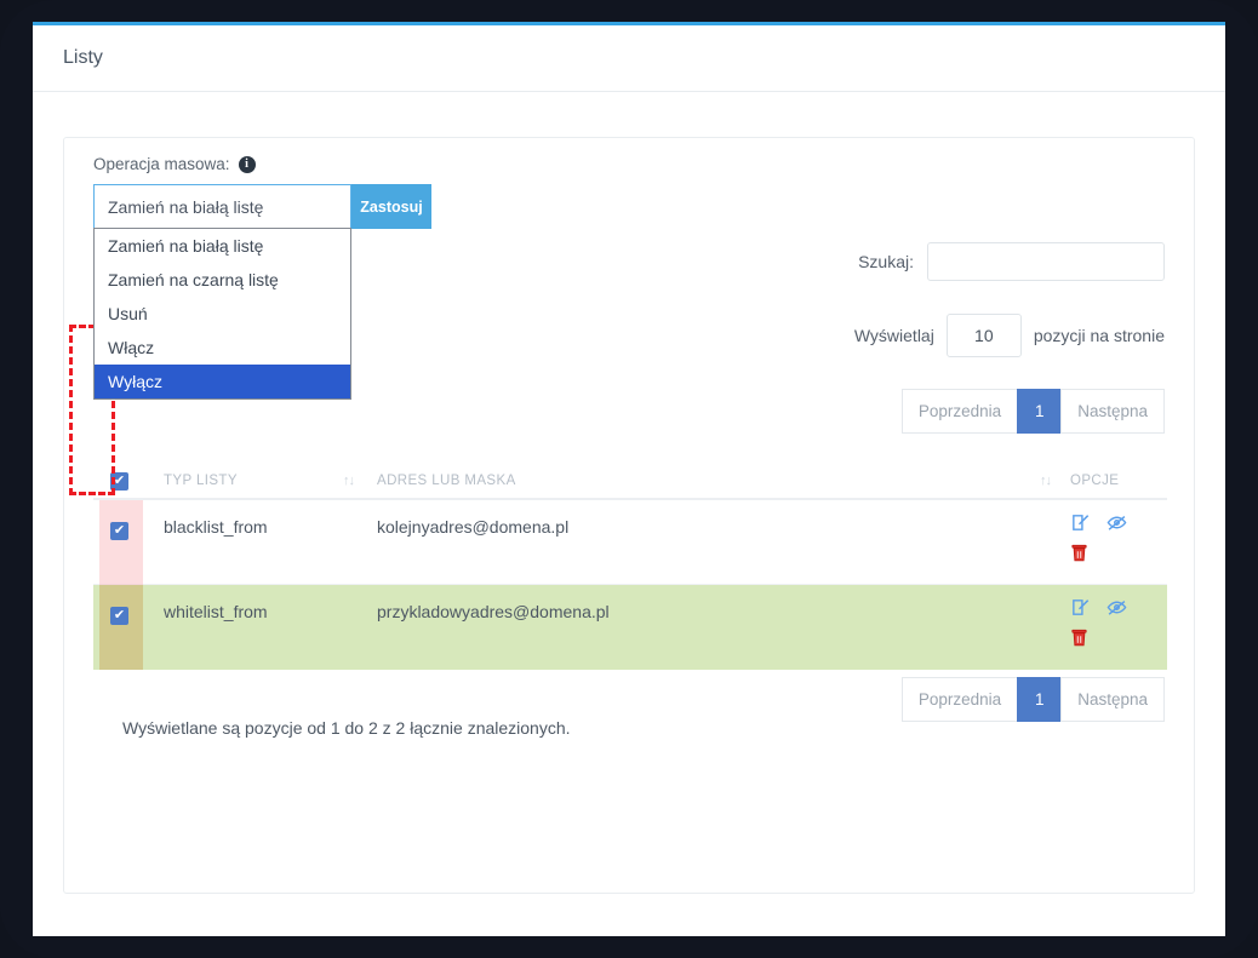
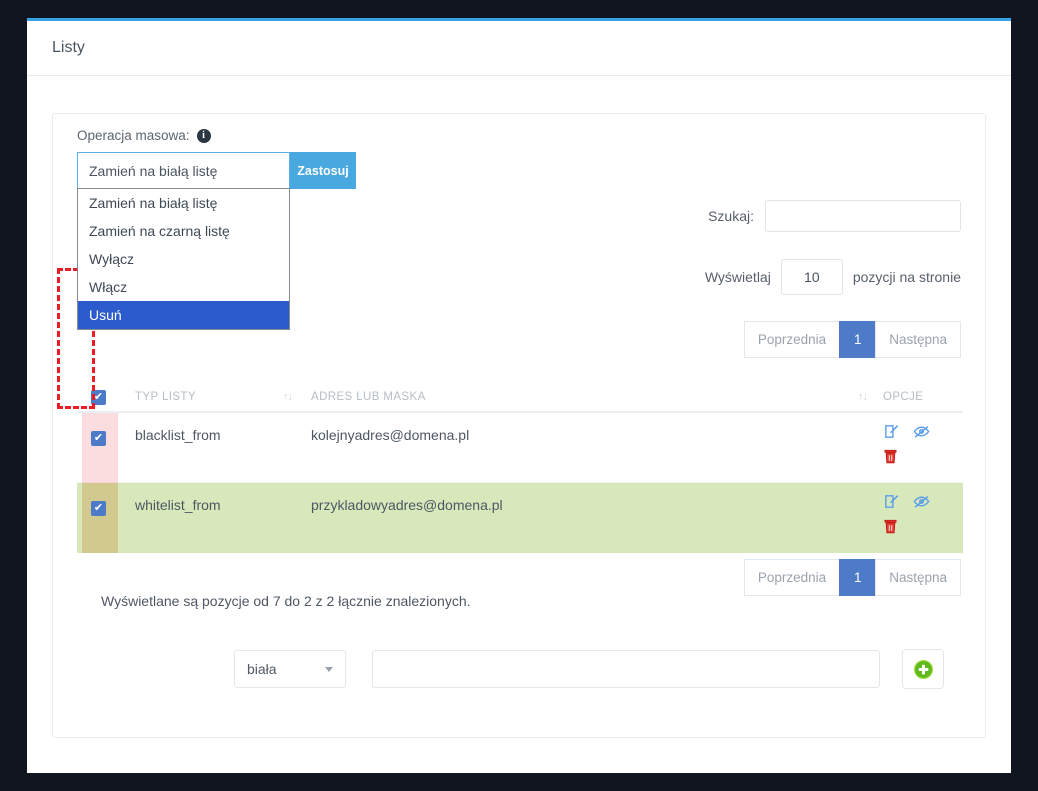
  Listy
  Operacja masowa:
  i
  Zamień na białą listę
  Zastosuj
  Zamień na białą listę
  Zamień na czarną listę
- Usuń
+ Wyłącz
  Włącz
- Wyłącz
+ Usuń
  Szukaj:
  Wyświetlaj
  10
  pozycji na stronie
  Poprzednia
  1
  Następna
  ✔
  TYP LISTY
  ↑↓
  ADRES LUB MASKA
  ↑↓
  OPCJE
  ✔
  blacklist_from
  kolejnyadres@domena.pl
  ✔
  whitelist_from
  przykladowyadres@domena.pl
  Poprzednia
  1
  Następna
- Wyświetlane są pozycje od 1 do 2 z 2 łącznie znalezionych.
+ Wyświetlane są pozycje od 7 do 2 z 2 łącznie znalezionych.
+ biała
